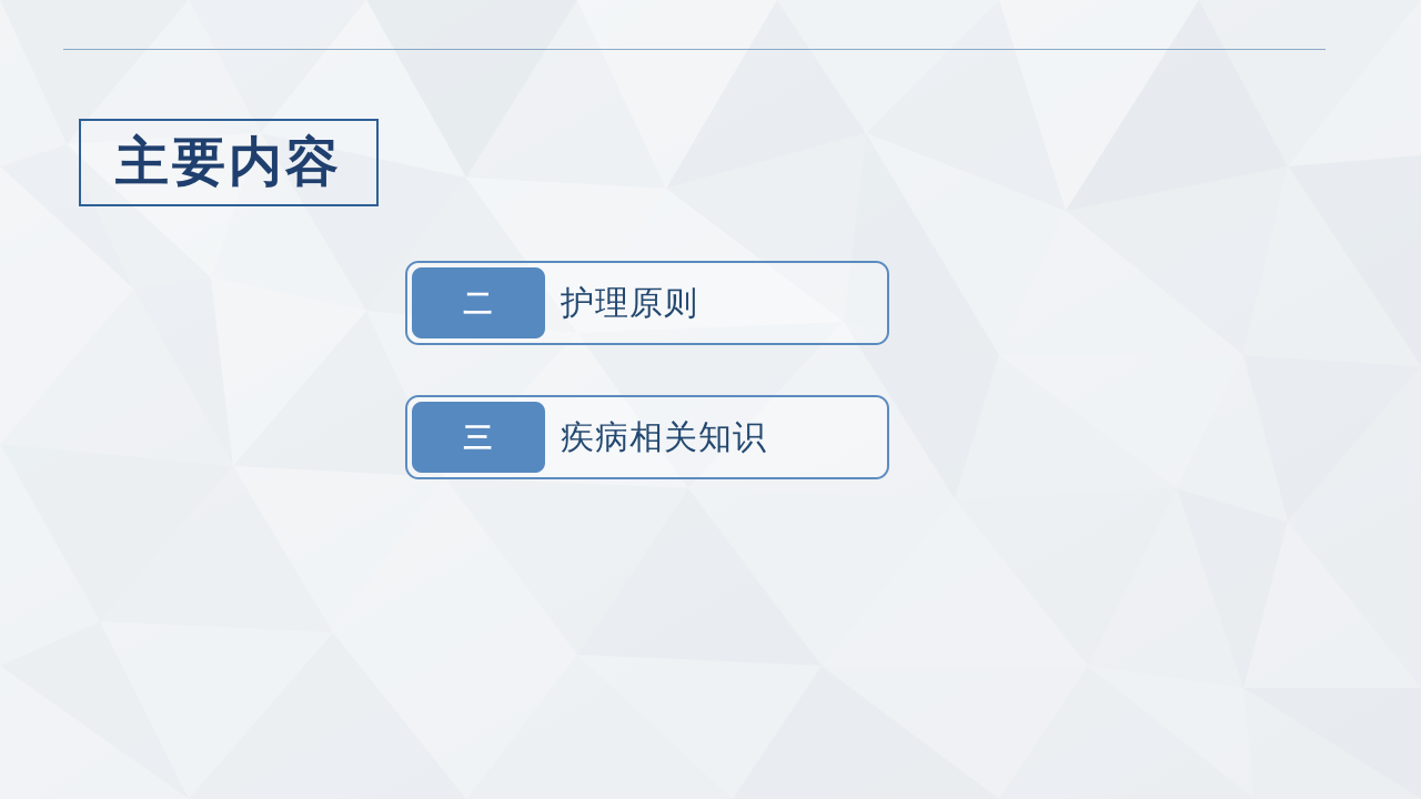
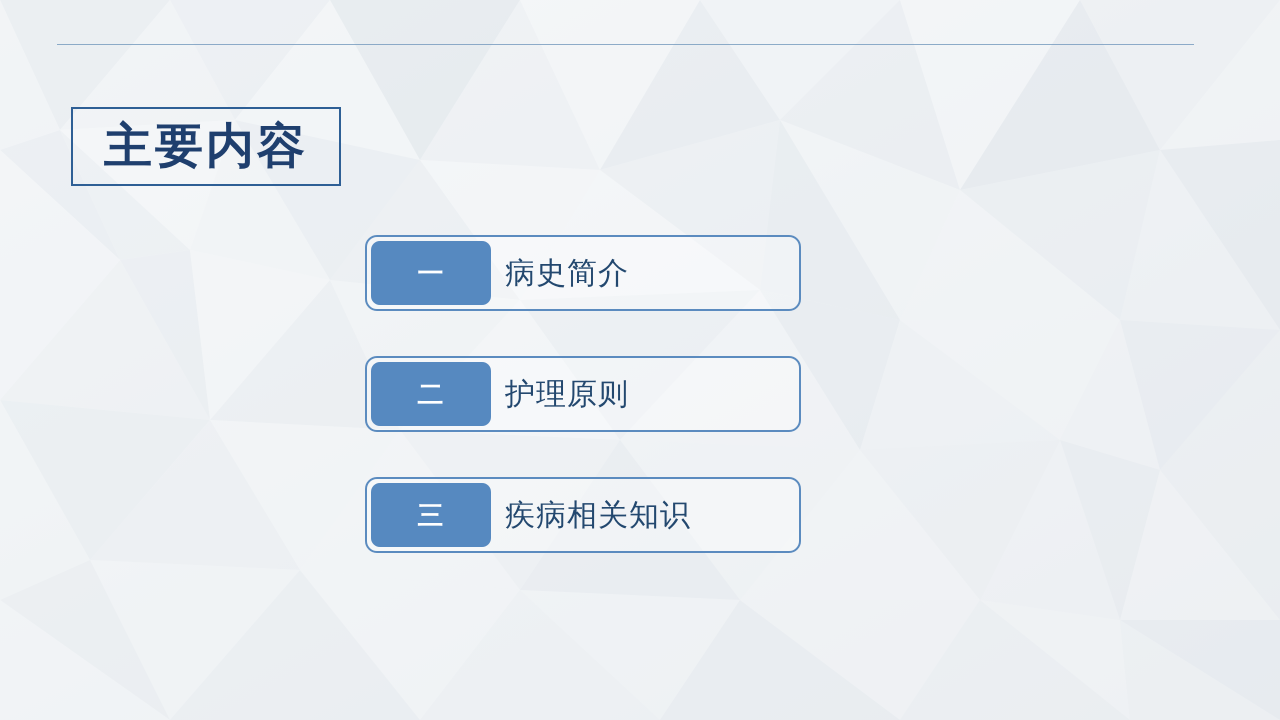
  主要内容
+ 一
+ 病史简介
  二
  护理原则
  三
  疾病相关知识
